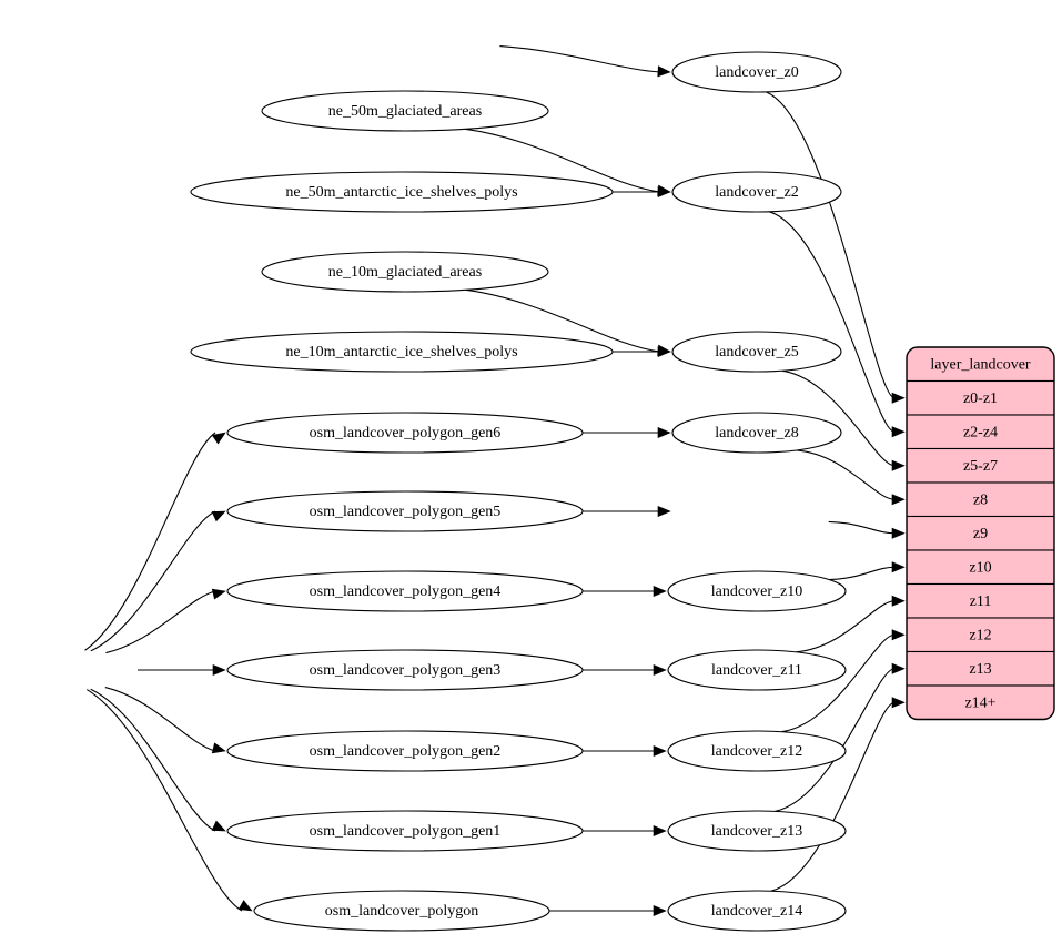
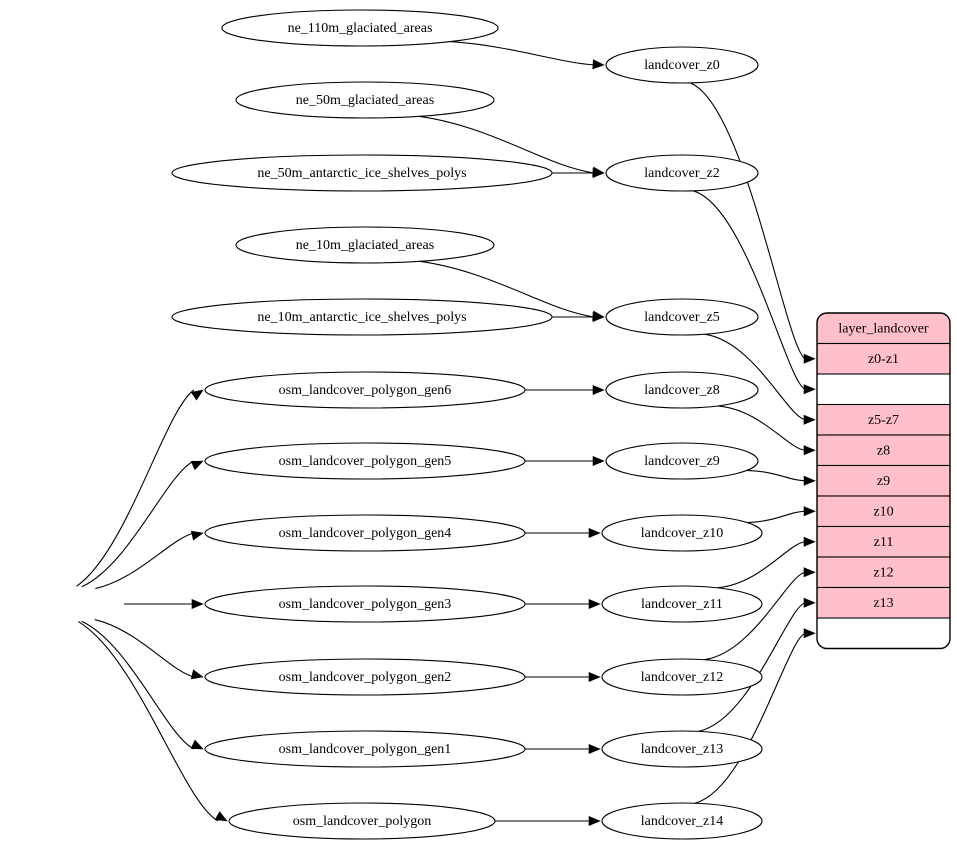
+ ne_110m_glaciated_areas
  ne_50m_glaciated_areas
  ne_50m_antarctic_ice_shelves_polys
  ne_10m_glaciated_areas
  ne_10m_antarctic_ice_shelves_polys
  osm_landcover_polygon_gen6
  osm_landcover_polygon_gen5
  osm_landcover_polygon_gen4
  osm_landcover_polygon_gen3
  osm_landcover_polygon_gen2
  osm_landcover_polygon_gen1
  osm_landcover_polygon
  landcover_z0
  landcover_z2
  landcover_z5
  landcover_z8
+ landcover_z9
  landcover_z10
  landcover_z11
  landcover_z12
  landcover_z13
  landcover_z14
  layer_landcover
  z0-z1
- z2-z4
  z5-z7
  z8
  z9
  z10
  z11
  z12
  z13
- z14+
